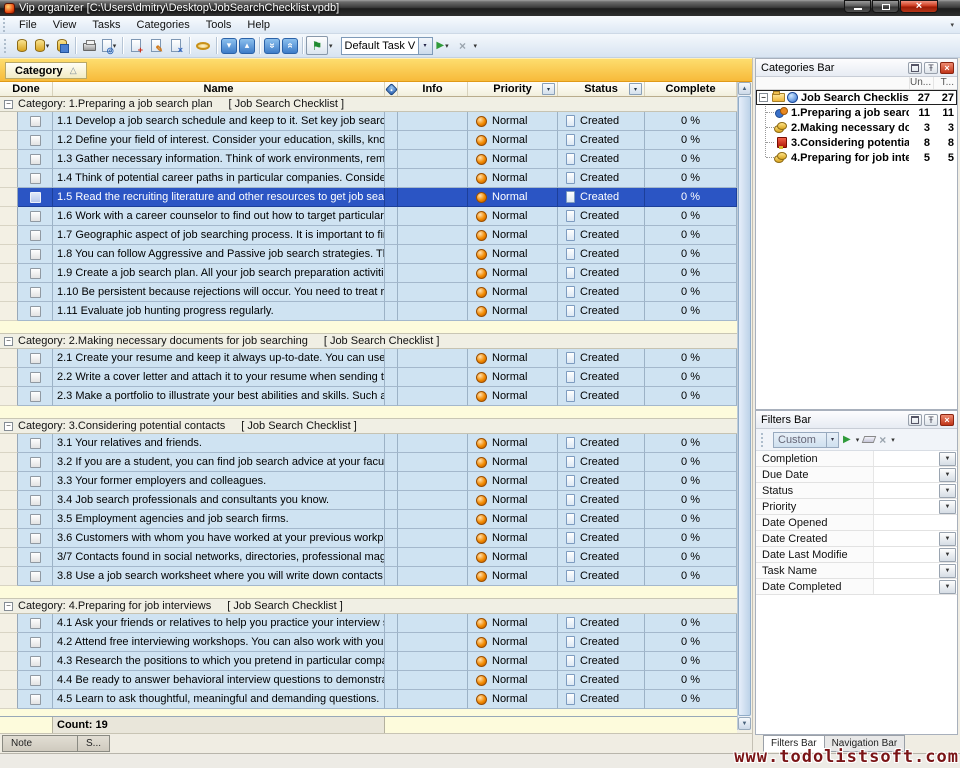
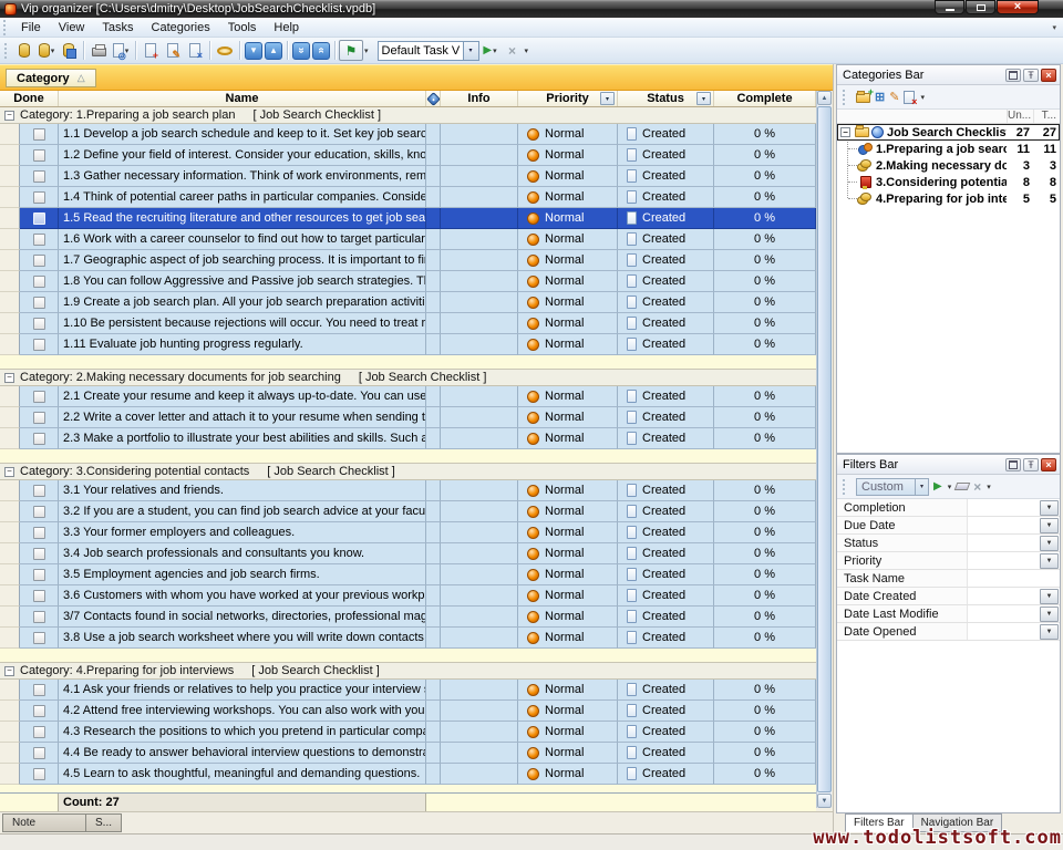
  Vip organizer [C:\Users\dmitry\Desktop\JobSearchChecklist.vpdb]
  ×
  File View Tasks Categories Tools Help
  ▾
  ▴
  ⚑
  Default Task V
  ▶
  ×
  Category
  △
  Done
  Name
  Info
  Priority
  Status
  Complete
  −
  Category: 1.Preparing a job search plan
  [ Job Search Checklist ]
  1.1 Develop a job search schedule and keep to it. Set key job searc
  Normal
  Created
  0 %
  1.2 Define your field of interest. Consider your education, skills, kno
  Normal
  Created
  0 %
  1.3 Gather necessary information. Think of work environments, rem
  Normal
  Created
  0 %
  1.4 Think of potential career paths in particular companies. Conside
  Normal
  Created
  0 %
  1.5 Read the recruiting literature and other resources to get job sea
  Normal
  Created
  0 %
  1.6 Work with a career counselor to find out how to target particular
  Normal
  Created
  0 %
  1.7 Geographic aspect of job searching process. It is important to fi
  Normal
  Created
  0 %
  1.8 You can follow Aggressive and Passive job search strategies. T
  Normal
  Created
  0 %
  1.9 Create a job search plan. All your job search preparation activiti
  Normal
  Created
  0 %
  1.10 Be persistent because rejections will occur. You need to treat r
  Normal
  Created
  0 %
  1.11 Evaluate job hunting progress regularly.
  Normal
  Created
  0 %
  −
  Category: 2.Making necessary documents for job searching
  [ Job Search Checklist ]
  2.1 Create your resume and keep it always up-to-date. You can use
  Normal
  Created
  0 %
  2.2 Write a cover letter and attach it to your resume when sending t
  Normal
  Created
  0 %
  2.3 Make a portfolio to illustrate your best abilities and skills. Such a
  Normal
  Created
  0 %
  −
  Category: 3.Considering potential contacts
  [ Job Search Checklist ]
  3.1 Your relatives and friends.
  Normal
  Created
  0 %
  3.2 If you are a student, you can find job search advice at your facu
  Normal
  Created
  0 %
  3.3 Your former employers and colleagues.
  Normal
  Created
  0 %
  3.4 Job search professionals and consultants you know.
  Normal
  Created
  0 %
  3.5 Employment agencies and job search firms.
  Normal
  Created
  0 %
  3.6 Customers with whom you have worked at your previous workp
  Normal
  Created
  0 %
  3/7 Contacts found in social networks, directories, professional mag
  Normal
  Created
  0 %
  3.8 Use a job search worksheet where you will write down contacts
  Normal
  Created
  0 %
  −
  Category: 4.Preparing for job interviews
  [ Job Search Checklist ]
  4.1 Ask your friends or relatives to help you practice your interview
  Normal
  Created
  0 %
  4.2 Attend free interviewing workshops. You can also work with you
  Normal
  Created
  0 %
  4.3 Research the positions to which you pretend in particular comp
  Normal
  Created
  0 %
  4.4 Be ready to answer behavioral interview questions to demonstr
  Normal
  Created
  0 %
  4.5 Learn to ask thoughtful, meaningful and demanding questions.
  Normal
  Created
  0 %
- Count: 19
+ Count: 27
  Categories Bar
  Ŧ
  ×
+ ⊞
+ ✎
  Un...
  T...
  −
  Job Search Checklis
  27
  27
  1.Preparing a job searc
  11
  11
  2.Making necessary do
  3
  3
  3.Considering potentia
  8
  8
  4.Preparing for job inte
  5
  5
  Filters Bar
  Ŧ
  ×
  Custom
  ▶
  ×
  Completion
  Due Date
  Status
  Priority
- Date Opened
+ Task Name
  Date Created
  Date Last Modifie
- Task Name
+ Date Opened
- Date Completed
  Filters Bar
  Navigation Bar
  Note
  S...
  www.todolistsoft.com
